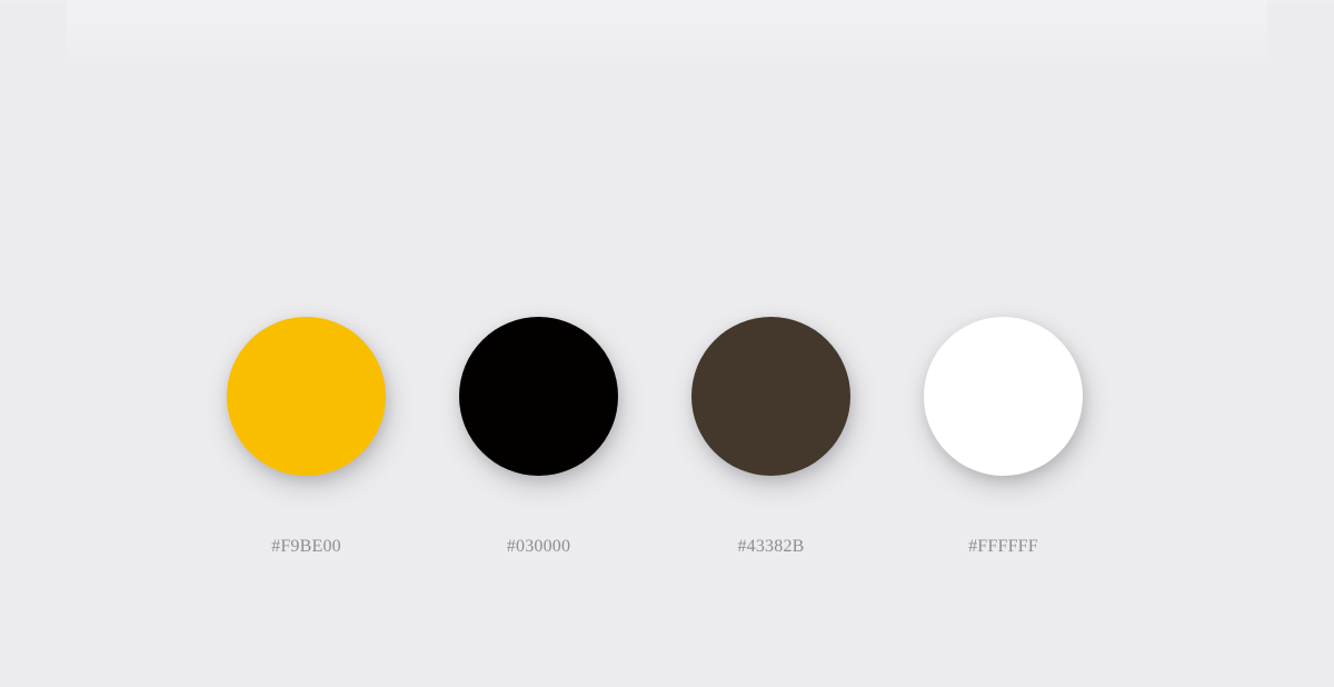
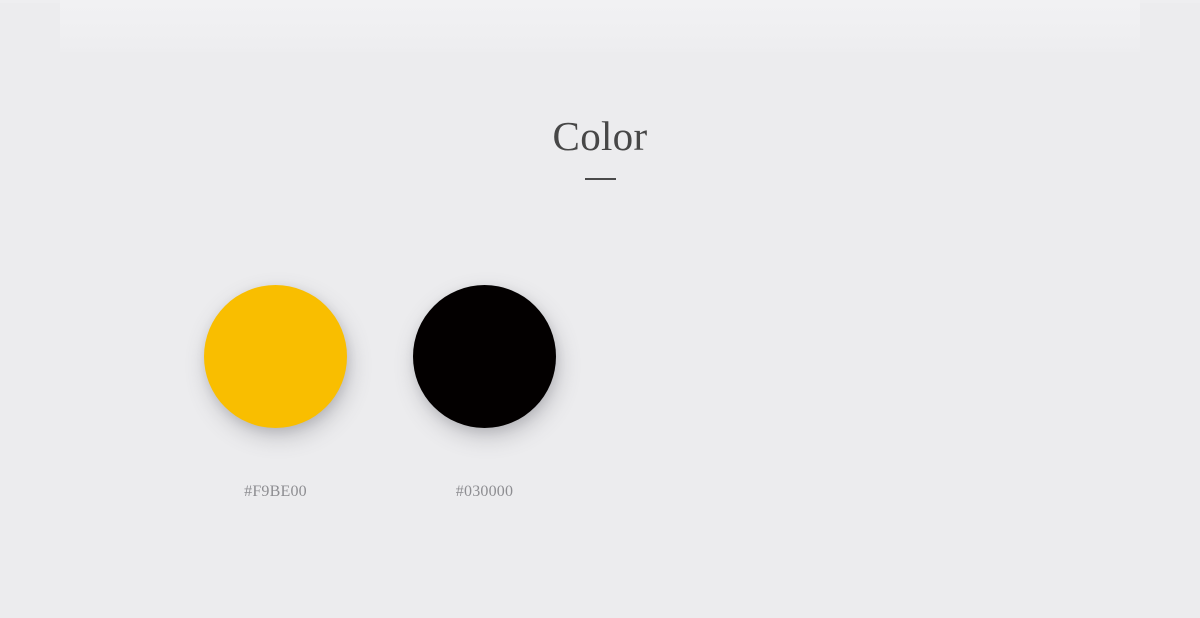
+ Color
  #F9BE00
  #030000
- #43382B
- #FFFFFF
